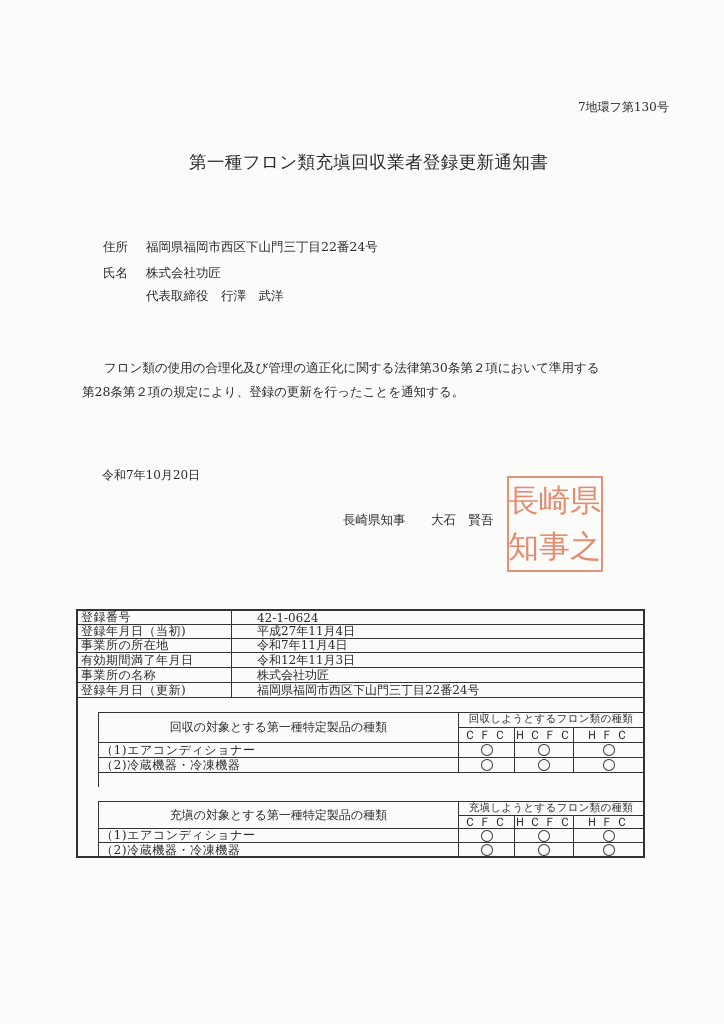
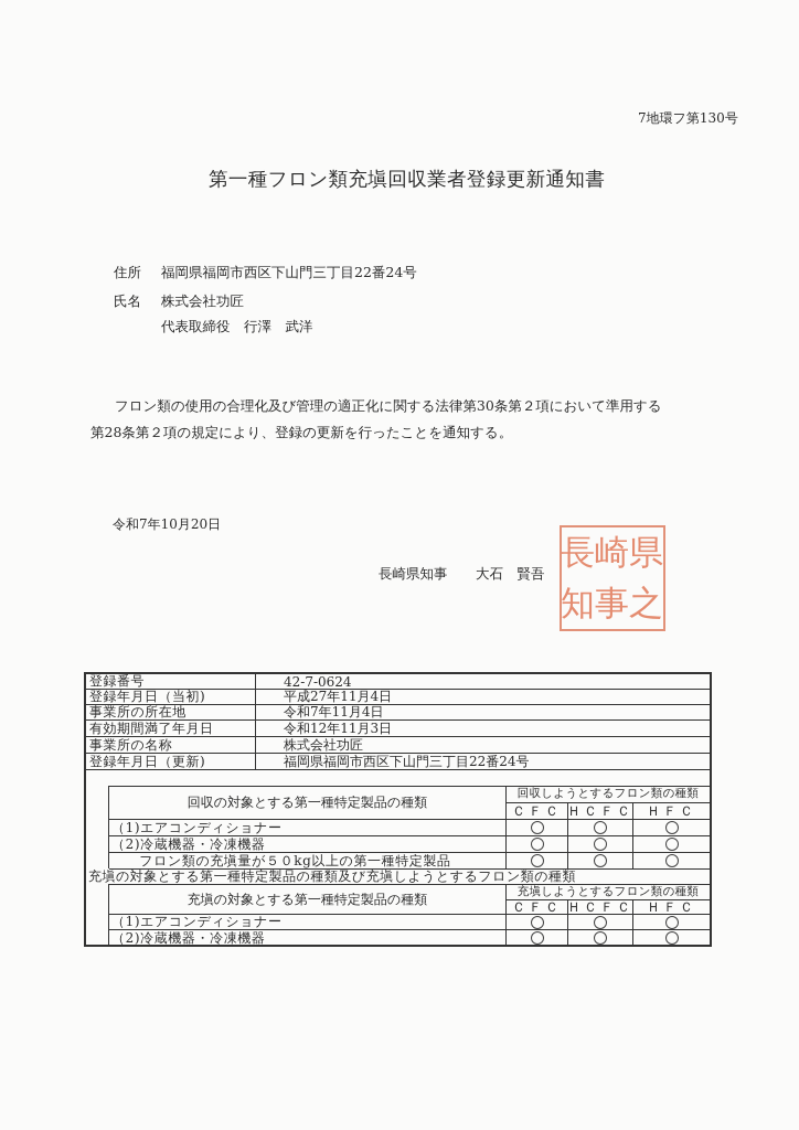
  7地環フ第130号
  第一種フロン類充塡回収業者登録更新通知書
  住所
  福岡県福岡市西区下山門三丁目22番24号
  氏名
  株式会社功匠
  代表取締役 行澤 武洋
  フロン類の使用の合理化及び管理の適正化に関する法律第30条第２項において準用する
  第28条第２項の規定により、登録の更新を行ったことを通知する。
  令和7年10月20日
  長崎県知事
  大石 賢吾
  県
  之
  崎
  事
  長
  知
  登録番号
- 42-1-0624
+ 42-7-0624
  登録年月日（当初)
  平成27年11月4日
  事業所の所在地
  令和7年11月4日
  有効期間満了年月日
  令和12年11月3日
  事業所の名称
  株式会社功匠
  登録年月日（更新)
  福岡県福岡市西区下山門三丁目22番24号
  回収の対象とする第一種特定製品の種類
  回収しようとするフロン類の種類
  ＣＦＣ
  ＨＣＦＣ
  ＨＦＣ
  （1)エアコンディショナー
  （2)冷蔵機器・冷凍機器
+ フロン類の充塡量が５０kg以上の第一種特定製品
+ 充塡の対象とする第一種特定製品の種類及び充塡しようとするフロン類の種類
  充塡の対象とする第一種特定製品の種類
  充塡しようとするフロン類の種類
  ＣＦＣ
  ＨＣＦＣ
  ＨＦＣ
  （1)エアコンディショナー
  （2)冷蔵機器・冷凍機器
